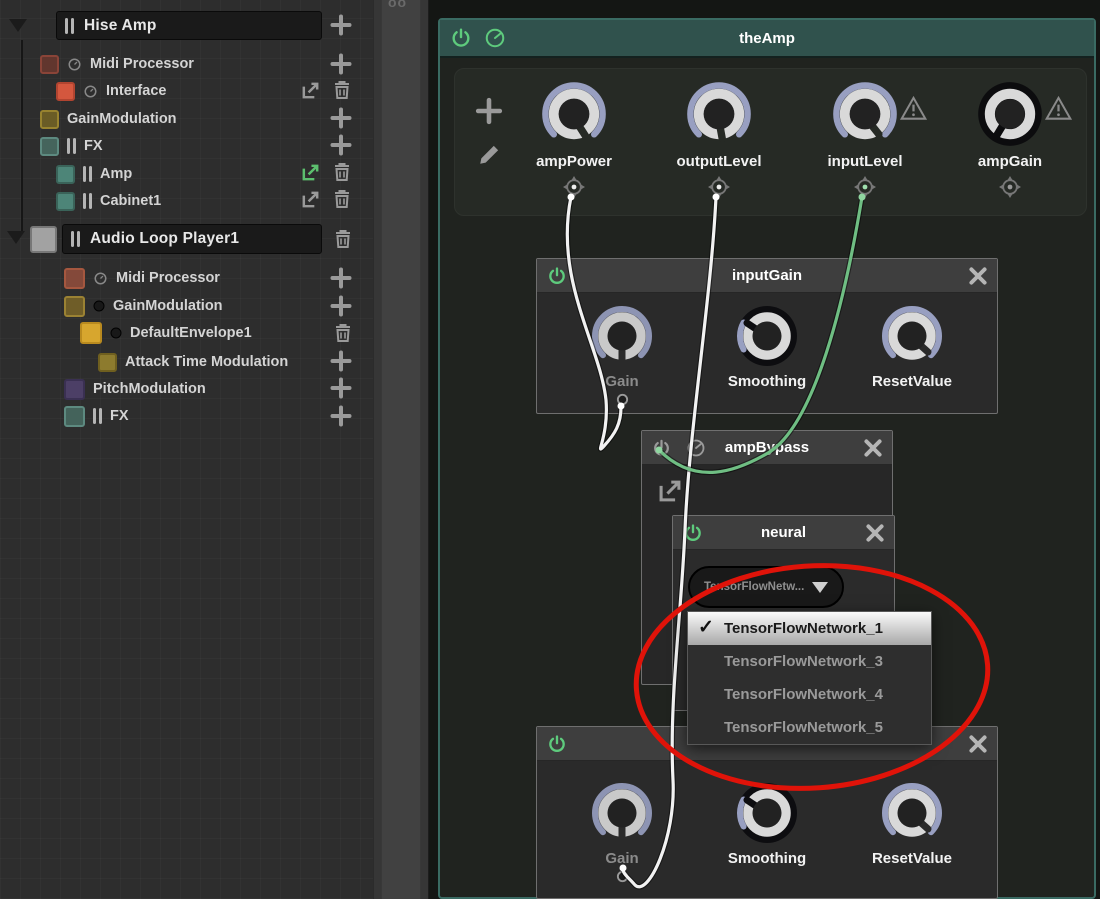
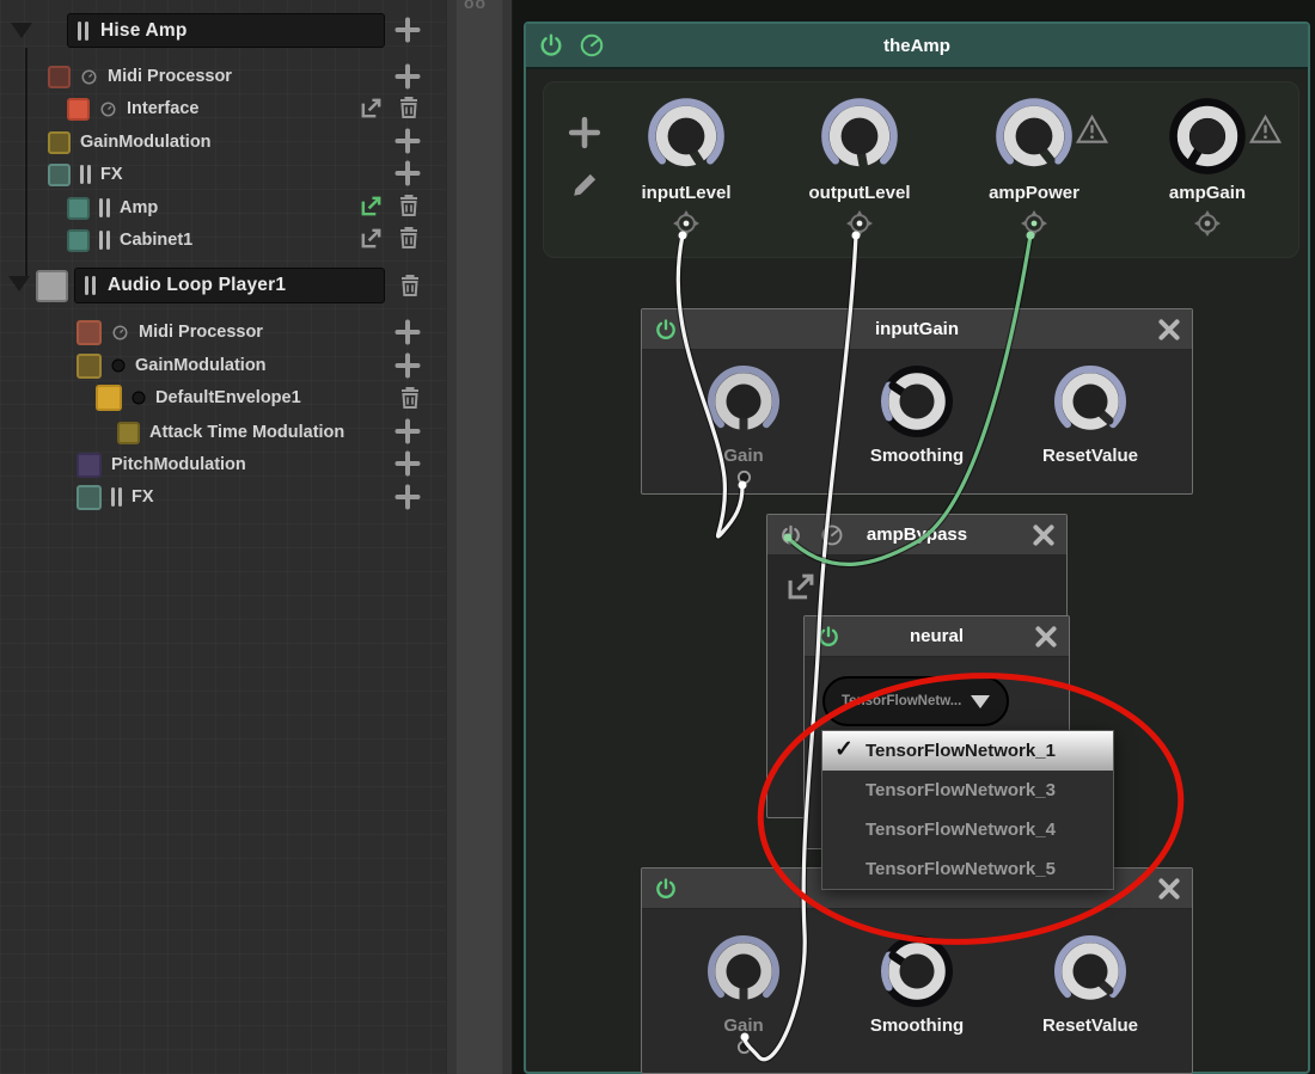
  Hise Amp
  Midi Processor
  Interface
  GainModulation
  FX
  Amp
  Cabinet1
  Audio Loop Player1
  Midi Processor
  GainModulation
  DefaultEnvelope1
  Attack Time Modulation
  PitchModulation
  FX
  oo
  theAmp
- ampPower
+ inputLevel
  outputLevel
- inputLevel
+ ampPower
  ampGain
  inputGain
  Gain
  Smoothing
  ResetValue
  ampBypass
  neural
  TsorFlowNetw...
  Gain
  Smoothing
  ResetValue
  ✓
  TensorFlowNetwork_1
  TensorFlowNetwork_3
  TensorFlowNetwork_4
  TensorFlowNetwork_5
